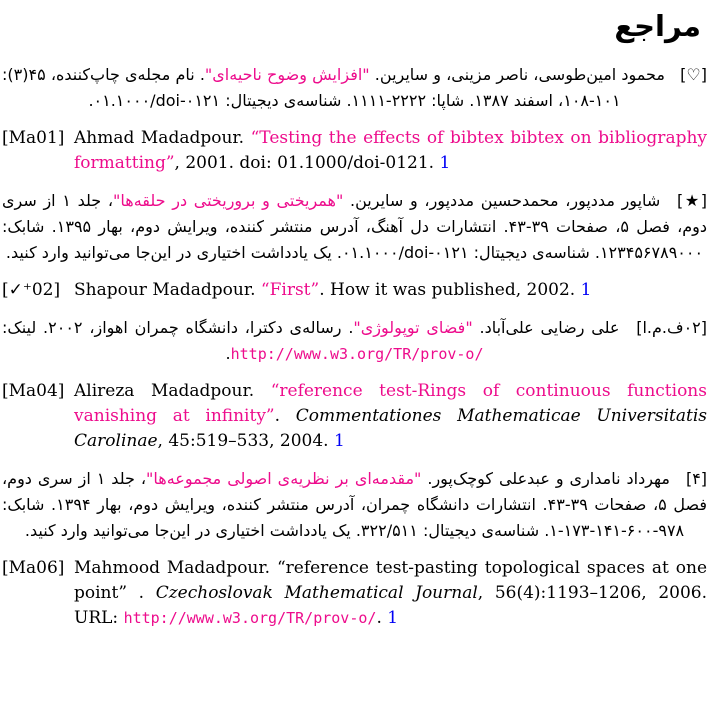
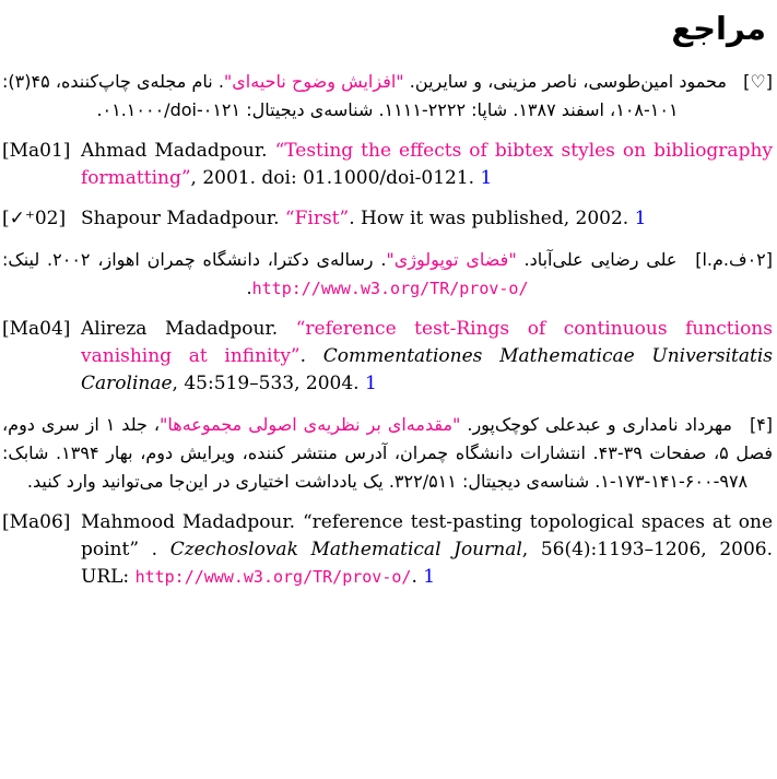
  مراجع
  [♡] محمود امین‌طوسی، ناصر مزینی، و سایرین. "افزایش وضوح ناحیهای". نام مجله‌ی چاپ‌کننده، ۴۵(۳): ۱۰۱-۱۰۸، اسفند ۱۳۸۷. شاپا: ۲۲۲۲-۱۱۱۱. شناسه‌ی دیجیتال: ۰۱.۱۰۰۰/doi-۰۱۲۱.
  [Ma01]
- Ahmad Madadpour. “Testing the effects of bibtex bibtex on bibliography formatting”, 2001. doi: 01.1000/doi-0121. 1
+ Ahmad Madadpour. “Testing the effects of bibtex styles on bibliography formatting”, 2001. doi: 01.1000/doi-0121. 1
- [★] شاپور مددپور، محمدحسین مددپور، و سایرین. "همریختی و بروریختی در حلقهها"، جلد ۱ از سری دوم، فصل ۵، صفحات ۳۹-۴۳. انتشارات دل آهنگ، آدرس منتشر کننده، ویرایش دوم، بهار ۱۳۹۵. شابک: ۱۲۳۴۵۶۷۸۹۰۰۰. شناسه‌ی دیجیتال: ۰۱.۱۰۰۰/doi-۰۱۲۱. یک یادداشت اختیاری در این‌جا میتوانید وارد کنید.
  [✓⁺02]
  Shapour Madadpour. “First”. How it was published, 2002. 1
  [ا.م.ف۰۲] علی رضایی علی‌آباد. "فضای توپولوژی". رساله‌ی دکترا، دانشگاه چمران اهواز، ۲۰۰۲. لینک: http://www.w3.org/TR/prov-o/.
  [Ma04]
  Alireza Madadpour. “reference test-Rings of continuous functions vanishing at infinity”. Commentationes Mathematicae Universitatis Carolinae, 45:519–533, 2004. 1
  [۴] مهرداد نامداری و عبدعلی کوچک‌پور. "مقدمه‌ای بر نظریه‌ی اصولی مجموعهها"، جلد ۱ از سری دوم، فصل ۵، صفحات ۳۹-۴۳. انتشارات دانشگاه چمران، آدرس منتشر کننده، ویرایش دوم، بهار ۱۳۹۴. شابک: ۹۷۸-۶۰۰-۱۴۱-۱۷۳-۱. شناسه‌ی دیجیتال: ۳۲۲/۵۱۱. یک یادداشت اختیاری در این‌جا میتوانید وارد کنید.
  [Ma06]
  Mahmood Madadpour. “reference test-pasting topological spaces at one point” . Czechoslovak Mathematical Journal, 56(4):1193–1206, 2006. URL: http://www.w3.org/TR/prov-o/. 1
